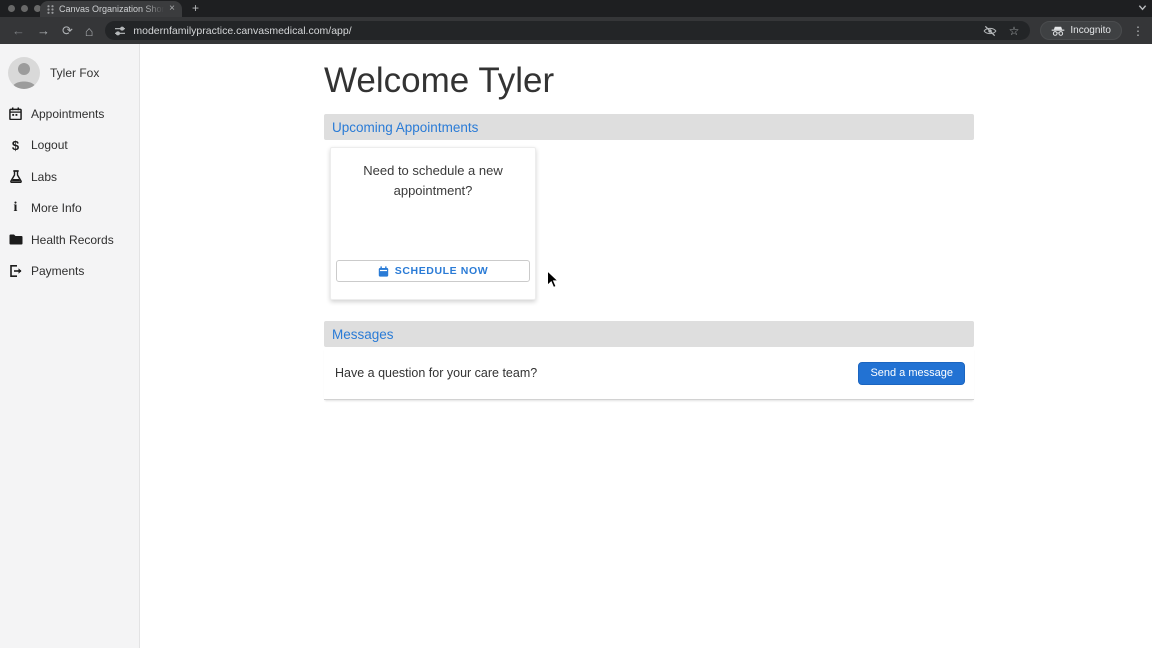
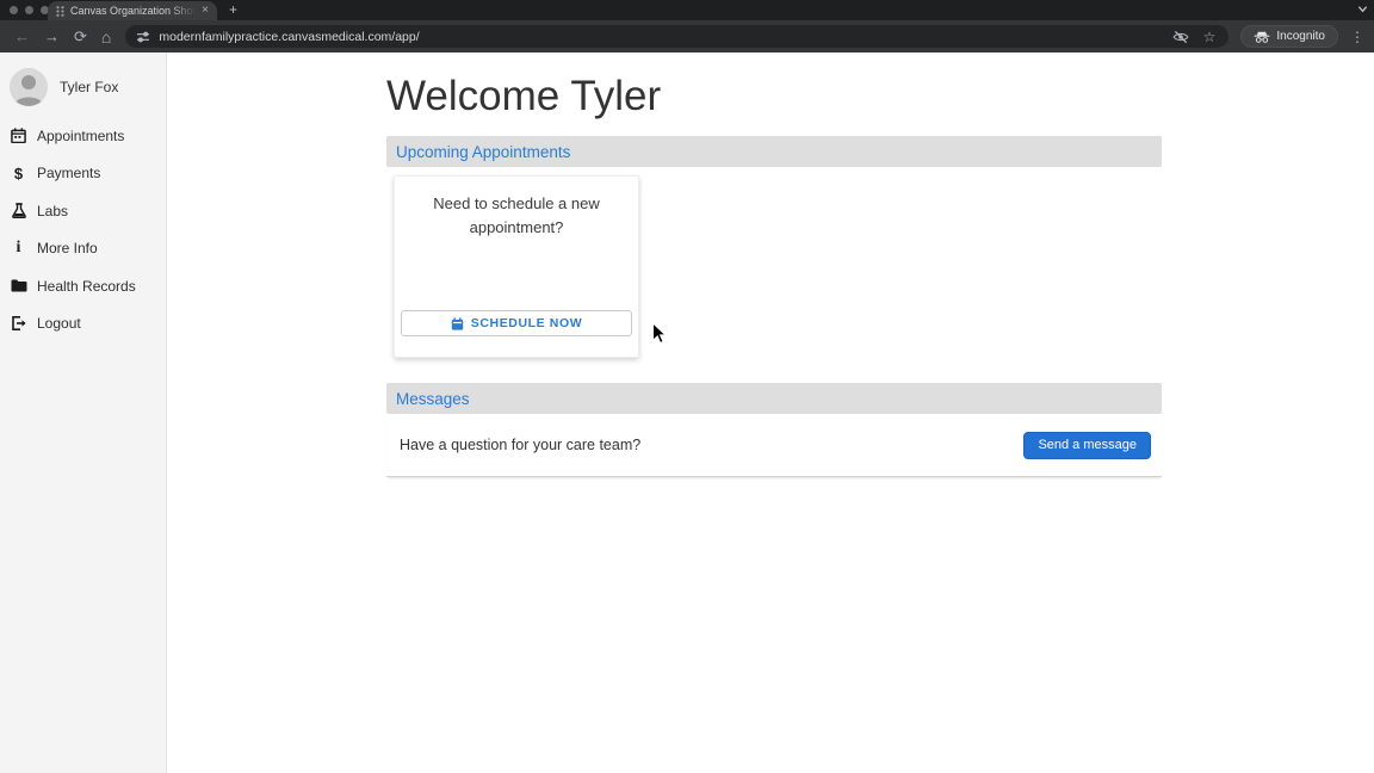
  Canvas Organization Shor
  ×
  +
  ←
  →
  ⟳
  ⌂
  modernfamilypractice.canvasmedical.com/app/
  ☆
  Incognito
  ⋮
  Tyler Fox
  Appointments
  $
- Logout
+ Payments
  Labs
  i
  More Info
  Health Records
- Payments
+ Logout
  Welcome Tyler
  Upcoming Appointments
  Need to schedule a new appointment?
  SCHEDULE NOW
  Messages
  Have a question for your care team?
  Send a message
